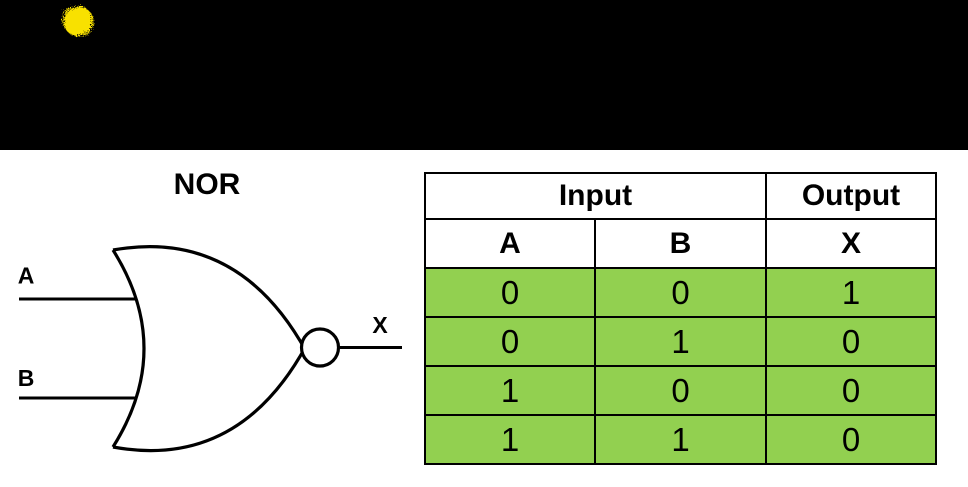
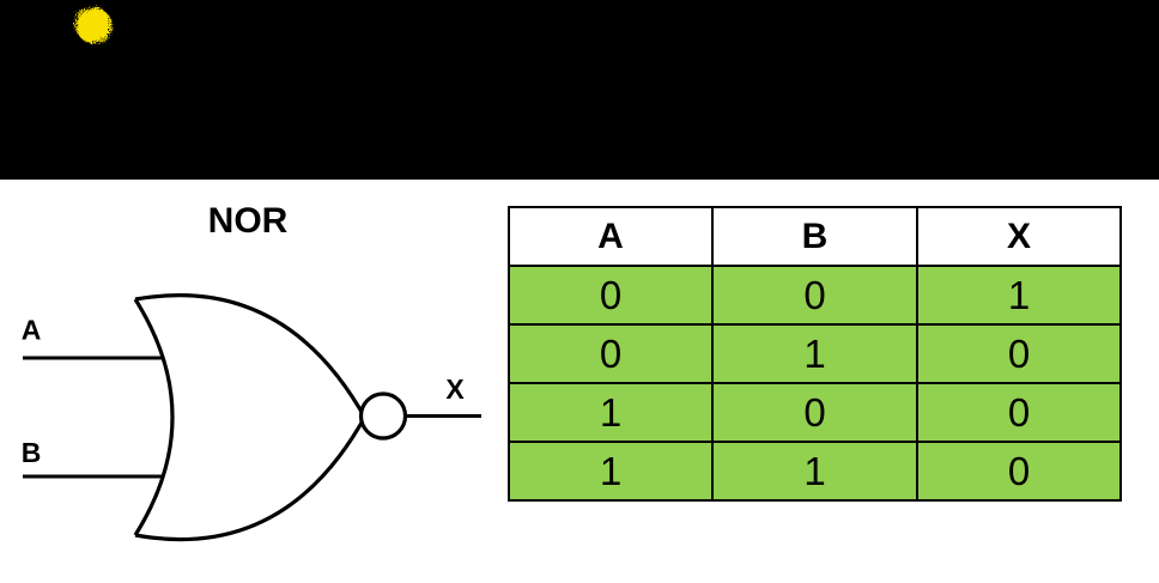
  NOR
  A
  B
  X
- Input	Output
  A	B	X
  0	0	1
  0	1	0
  1	0	0
  1	1	0
